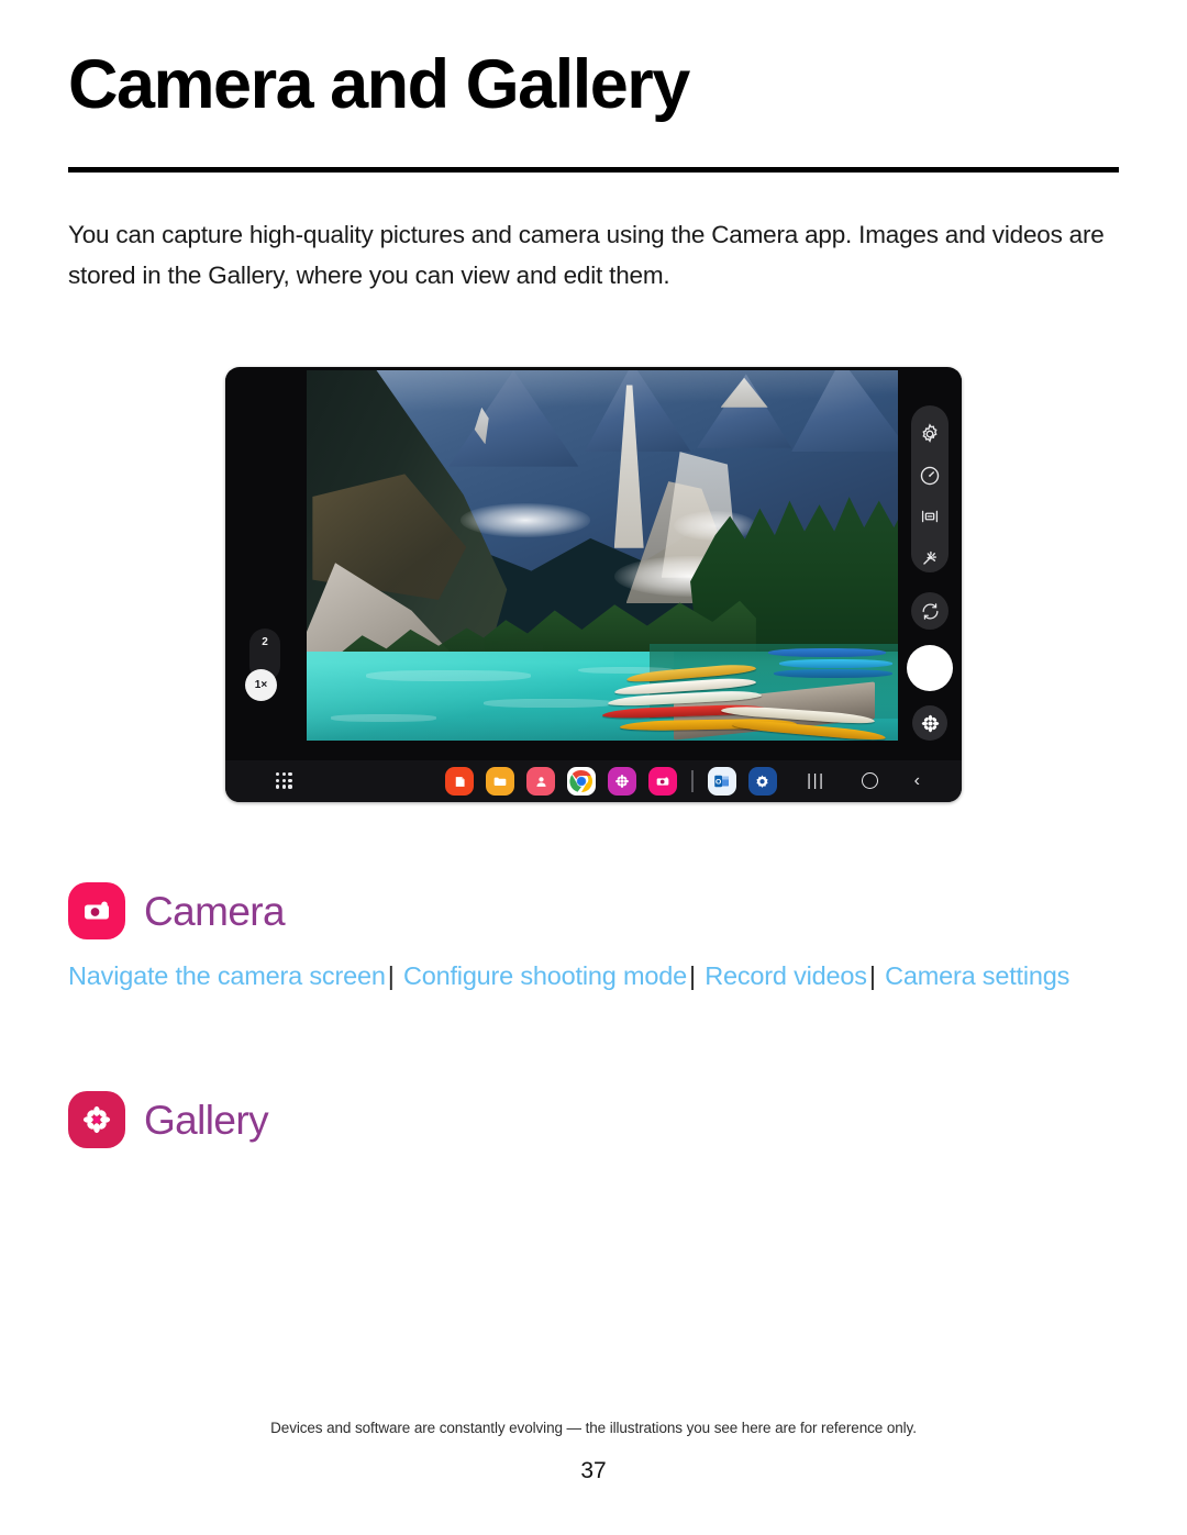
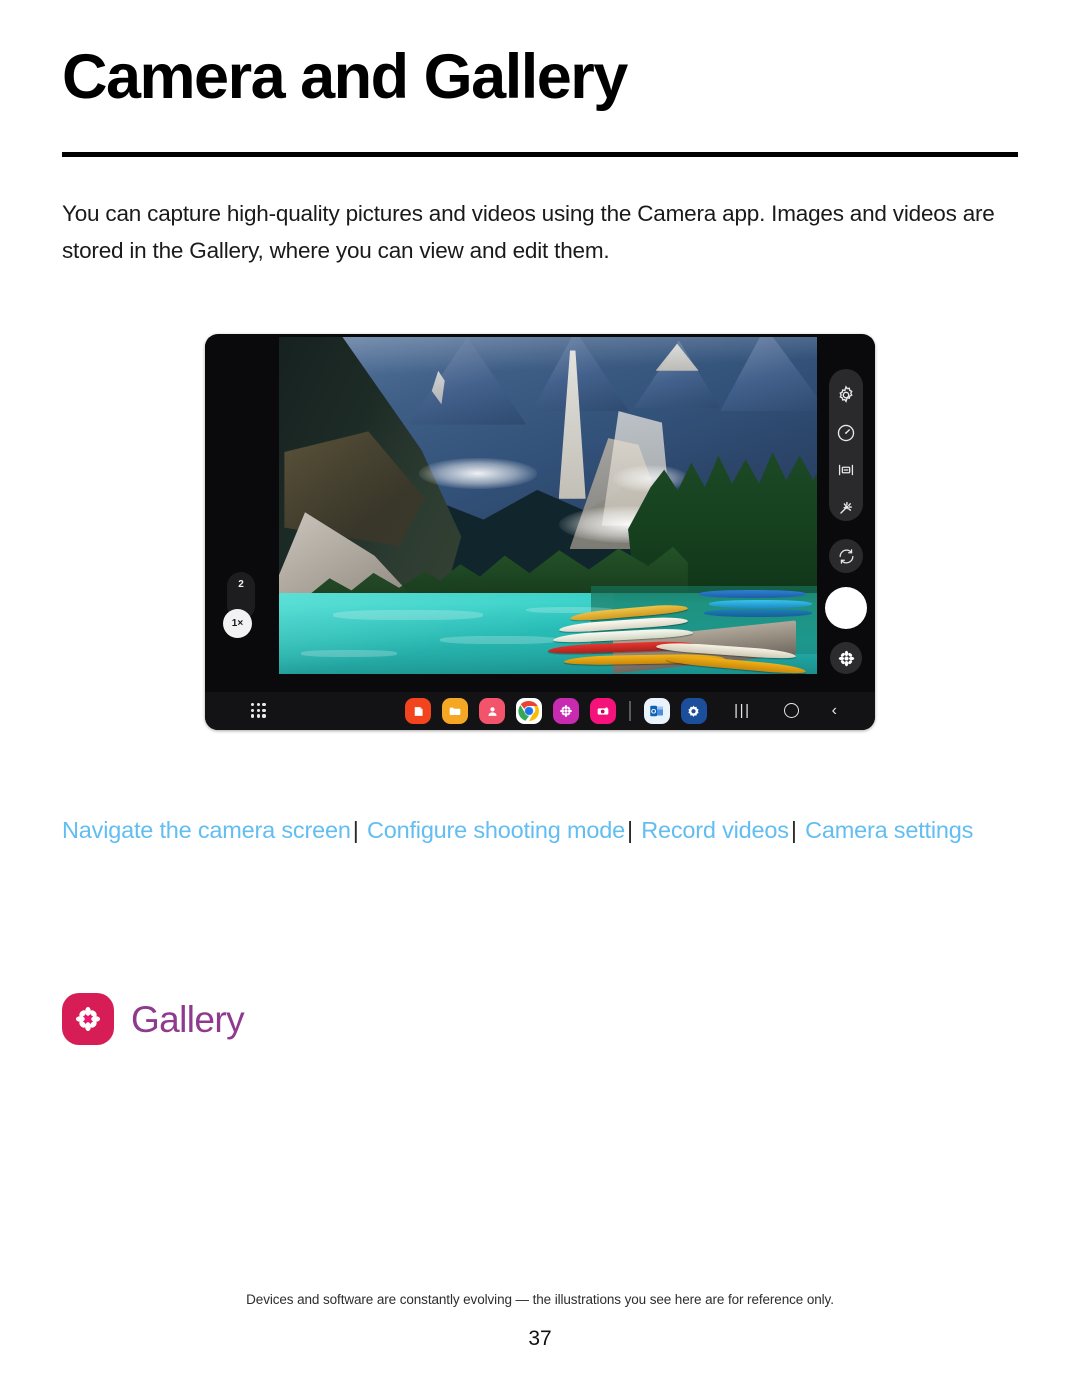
  Camera and Gallery
- You can capture high-quality pictures and camera using the Camera app. Images and videos are stored in the Gallery, where you can view and edit them.
+ You can capture high-quality pictures and videos using the Camera app. Images and videos are stored in the Gallery, where you can view and edit them.
  2
  1×
  |||
  ‹
- Camera
  Navigate the camera screen| Configure shooting mode| Record videos| Camera settings
  Gallery
  Devices and software are constantly evolving — the illustrations you see here are for reference only.
  37
